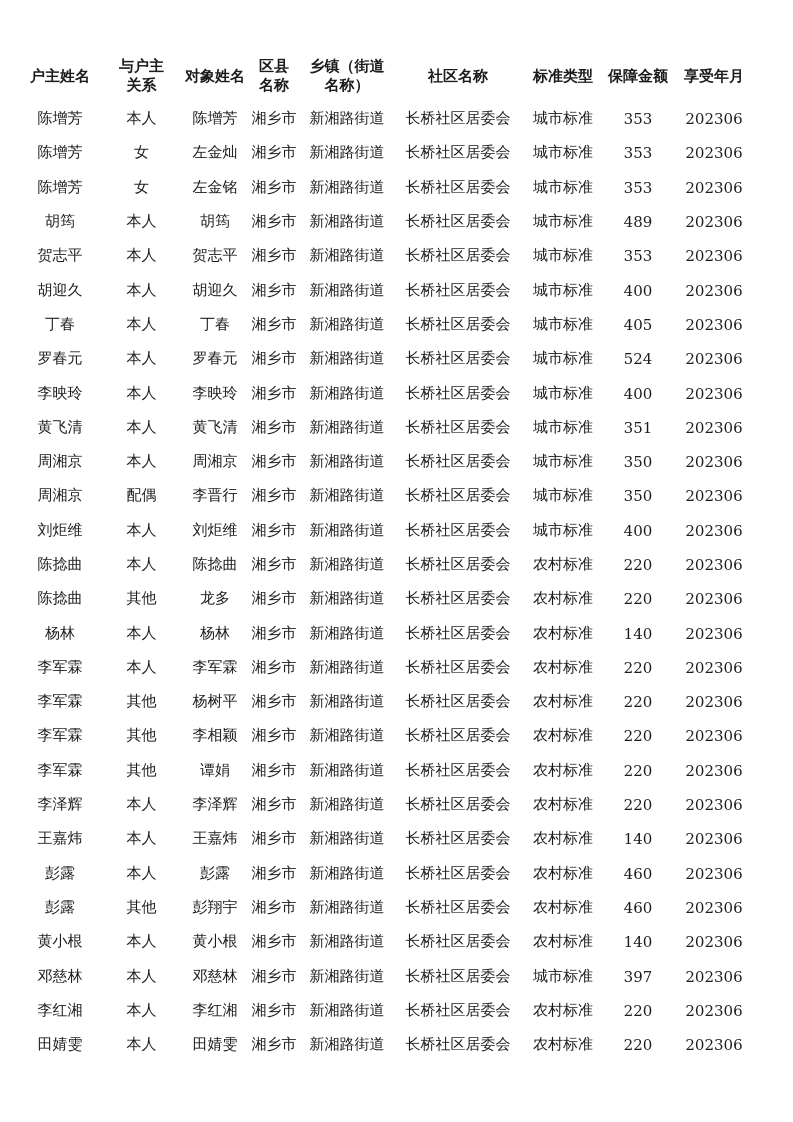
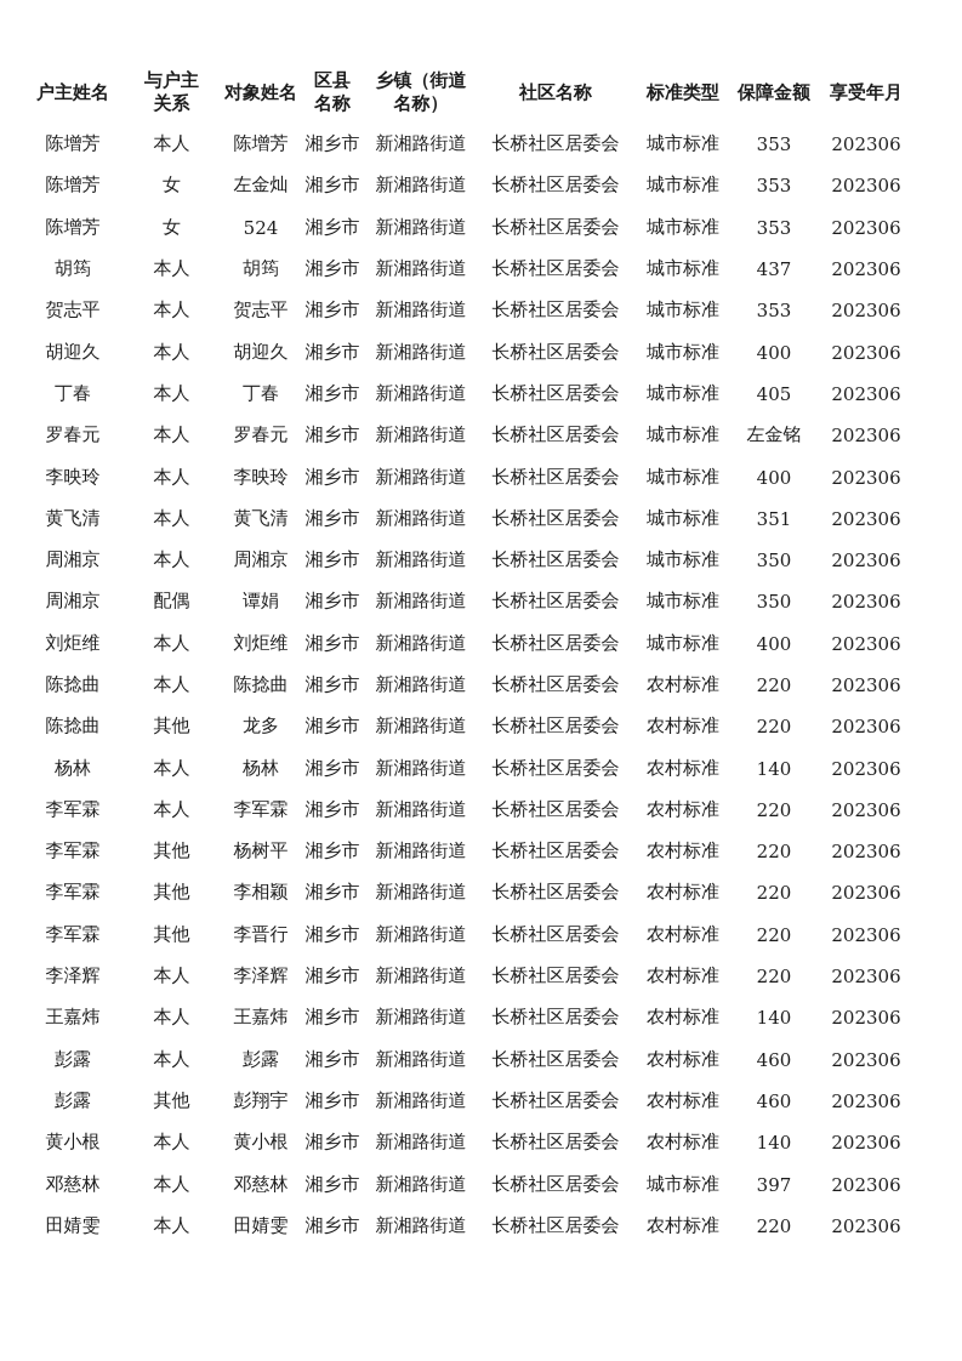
  户主姓名	与户主 关系	对象姓名	区县 名称	乡镇（街道 名称）	社区名称	标准类型	保障金额	享受年月
  陈增芳	本人	陈增芳	湘乡市	新湘路街道	长桥社区居委会	城市标准	353	202306
  陈增芳	女	左金灿	湘乡市	新湘路街道	长桥社区居委会	城市标准	353	202306
- 陈增芳	女	左金铭	湘乡市	新湘路街道	长桥社区居委会	城市标准	353	202306
+ 陈增芳	女	524	湘乡市	新湘路街道	长桥社区居委会	城市标准	353	202306
- 胡筠	本人	胡筠	湘乡市	新湘路街道	长桥社区居委会	城市标准	489	202306
+ 胡筠	本人	胡筠	湘乡市	新湘路街道	长桥社区居委会	城市标准	437	202306
  贺志平	本人	贺志平	湘乡市	新湘路街道	长桥社区居委会	城市标准	353	202306
  胡迎久	本人	胡迎久	湘乡市	新湘路街道	长桥社区居委会	城市标准	400	202306
  丁春	本人	丁春	湘乡市	新湘路街道	长桥社区居委会	城市标准	405	202306
- 罗春元	本人	罗春元	湘乡市	新湘路街道	长桥社区居委会	城市标准	524	202306
+ 罗春元	本人	罗春元	湘乡市	新湘路街道	长桥社区居委会	城市标准	左金铭	202306
  李映玲	本人	李映玲	湘乡市	新湘路街道	长桥社区居委会	城市标准	400	202306
  黄飞清	本人	黄飞清	湘乡市	新湘路街道	长桥社区居委会	城市标准	351	202306
  周湘京	本人	周湘京	湘乡市	新湘路街道	长桥社区居委会	城市标准	350	202306
- 周湘京	配偶	李晋行	湘乡市	新湘路街道	长桥社区居委会	城市标准	350	202306
+ 周湘京	配偶	谭娟	湘乡市	新湘路街道	长桥社区居委会	城市标准	350	202306
  刘炬维	本人	刘炬维	湘乡市	新湘路街道	长桥社区居委会	城市标准	400	202306
  陈捻曲	本人	陈捻曲	湘乡市	新湘路街道	长桥社区居委会	农村标准	220	202306
  陈捻曲	其他	龙多	湘乡市	新湘路街道	长桥社区居委会	农村标准	220	202306
  杨林	本人	杨林	湘乡市	新湘路街道	长桥社区居委会	农村标准	140	202306
  李军霖	本人	李军霖	湘乡市	新湘路街道	长桥社区居委会	农村标准	220	202306
  李军霖	其他	杨树平	湘乡市	新湘路街道	长桥社区居委会	农村标准	220	202306
  李军霖	其他	李相颖	湘乡市	新湘路街道	长桥社区居委会	农村标准	220	202306
- 李军霖	其他	谭娟	湘乡市	新湘路街道	长桥社区居委会	农村标准	220	202306
+ 李军霖	其他	李晋行	湘乡市	新湘路街道	长桥社区居委会	农村标准	220	202306
  李泽辉	本人	李泽辉	湘乡市	新湘路街道	长桥社区居委会	农村标准	220	202306
  王嘉炜	本人	王嘉炜	湘乡市	新湘路街道	长桥社区居委会	农村标准	140	202306
  彭露	本人	彭露	湘乡市	新湘路街道	长桥社区居委会	农村标准	460	202306
  彭露	其他	彭翔宇	湘乡市	新湘路街道	长桥社区居委会	农村标准	460	202306
  黄小根	本人	黄小根	湘乡市	新湘路街道	长桥社区居委会	农村标准	140	202306
  邓慈林	本人	邓慈林	湘乡市	新湘路街道	长桥社区居委会	城市标准	397	202306
- 李红湘	本人	李红湘	湘乡市	新湘路街道	长桥社区居委会	农村标准	220	202306
  田婧雯	本人	田婧雯	湘乡市	新湘路街道	长桥社区居委会	农村标准	220	202306
